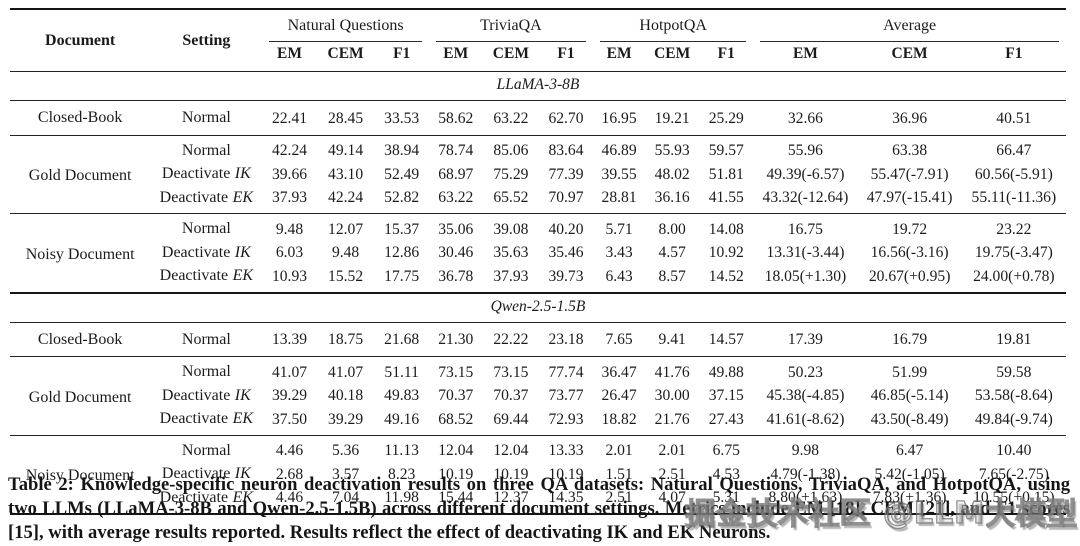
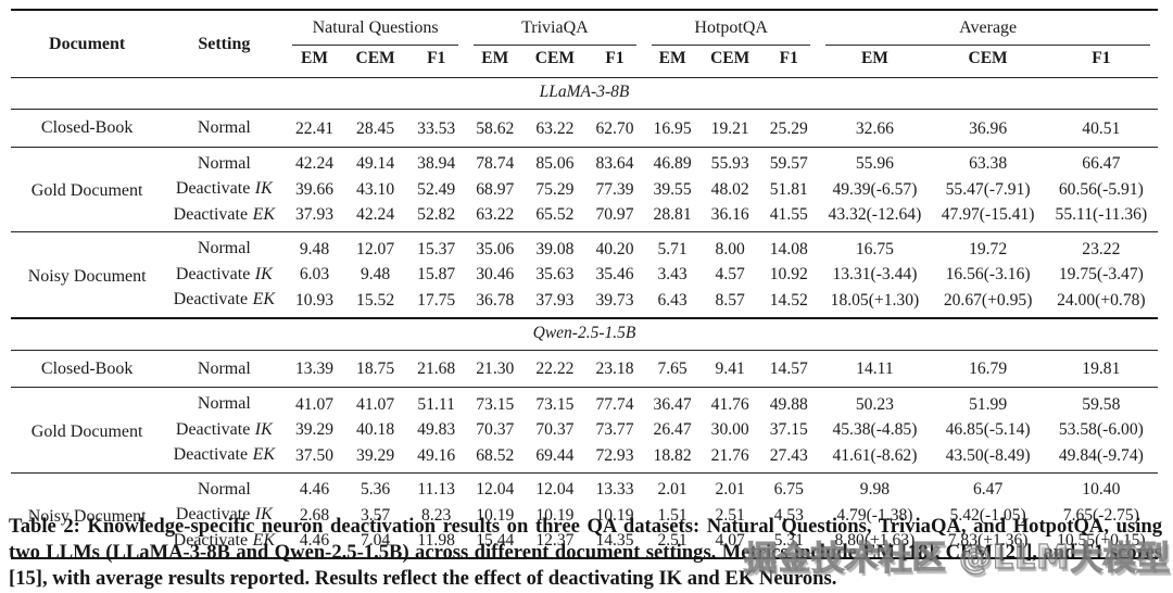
  Document	Setting	Natural Questions	TriviaQA	HotpotQA	Average
  EM	CEM	F1	EM	CEM	F1	EM	CEM	F1	EM	CEM	F1
  LLaMA-3-8B
  Closed-Book	Normal	22.41	28.45	33.53	58.62	63.22	62.70	16.95	19.21	25.29	32.66	36.96	40.51
  Gold Document	Normal	42.24	49.14	38.94	78.74	85.06	83.64	46.89	55.93	59.57	55.96	63.38	66.47
  Deactivate IK	39.66	43.10	52.49	68.97	75.29	77.39	39.55	48.02	51.81	49.39(-6.57)	55.47(-7.91)	60.56(-5.91)
  Deactivate EK	37.93	42.24	52.82	63.22	65.52	70.97	28.81	36.16	41.55	43.32(-12.64)	47.97(-15.41)	55.11(-11.36)
  Noisy Document	Normal	9.48	12.07	15.37	35.06	39.08	40.20	5.71	8.00	14.08	16.75	19.72	23.22
- Deactivate IK	6.03	9.48	12.86	30.46	35.63	35.46	3.43	4.57	10.92	13.31(-3.44)	16.56(-3.16)	19.75(-3.47)
+ Deactivate IK	6.03	9.48	15.87	30.46	35.63	35.46	3.43	4.57	10.92	13.31(-3.44)	16.56(-3.16)	19.75(-3.47)
  Deactivate EK	10.93	15.52	17.75	36.78	37.93	39.73	6.43	8.57	14.52	18.05(+1.30)	20.67(+0.95)	24.00(+0.78)
  Qwen-2.5-1.5B
- Closed-Book	Normal	13.39	18.75	21.68	21.30	22.22	23.18	7.65	9.41	14.57	17.39	16.79	19.81
+ Closed-Book	Normal	13.39	18.75	21.68	21.30	22.22	23.18	7.65	9.41	14.57	14.11	16.79	19.81
  Gold Document	Normal	41.07	41.07	51.11	73.15	73.15	77.74	36.47	41.76	49.88	50.23	51.99	59.58
- Deactivate IK	39.29	40.18	49.83	70.37	70.37	73.77	26.47	30.00	37.15	45.38(-4.85)	46.85(-5.14)	53.58(-8.64)
+ Deactivate IK	39.29	40.18	49.83	70.37	70.37	73.77	26.47	30.00	37.15	45.38(-4.85)	46.85(-5.14)	53.58(-6.00)
  Deactivate EK	37.50	39.29	49.16	68.52	69.44	72.93	18.82	21.76	27.43	41.61(-8.62)	43.50(-8.49)	49.84(-9.74)
  Noisy Document	Normal	4.46	5.36	11.13	12.04	12.04	13.33	2.01	2.01	6.75	9.98	6.47	10.40
  Deactivate IK	2.68	3.57	8.23	10.19	10.19	10.19	1.51	2.51	4.53	4.79(-1.38)	5.42(-1.05)	7.65(-2.75)
  Deactivate EK	4.46	7.04	11.98	15.44	12.37	14.35	2.51	4.07	5.31	8.80(+1.63)	7.83(+1.36)	10.55(+0.15)
  Table 2: Knowledge-specific neuron deactivation results on three QA datasets: Natural Questions, TriviaQA, and HotpotQA, using two LLMs (LLaMA-3-8B and Qwen-2.5-1.5B) across different document settings. Metrics include EM [18], CEM [21], and F1 scores [15], with average results reported. Results reflect the effect of deactivating IK and EK Neurons.
  掘金技术社区 @LLM大模型
